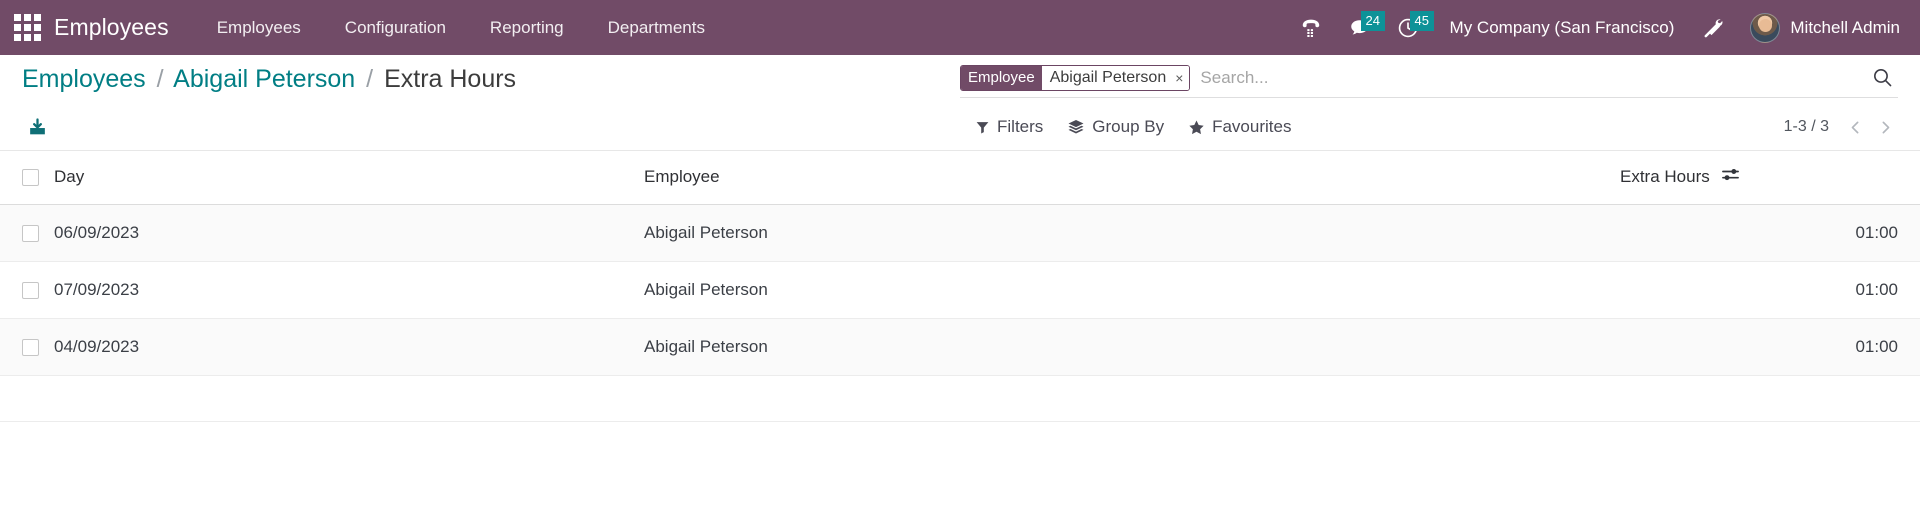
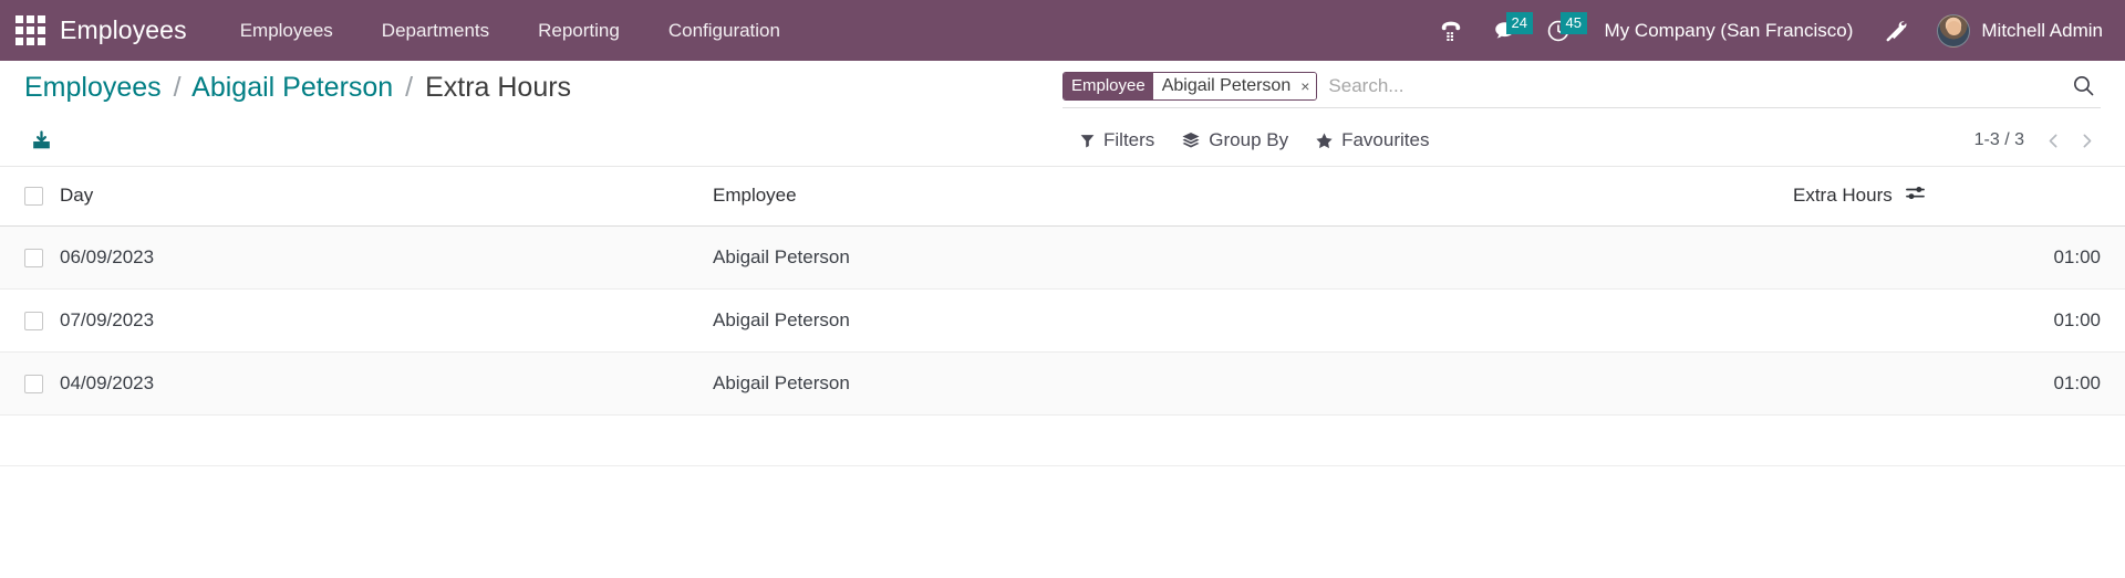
  Employees
  Employees
- Configuration
+ Departments
  Reporting
- Departments
+ Configuration
  24
  45
  My Company (San Francisco)
  Mitchell Admin
  Employees / Abigail Peterson / Extra Hours
  Employee
  Abigail Peterson
  ×
  Search...
  Filters
  Group By
  Favourites
  1-3 / 3
  	Day	Employee	Extra Hours
  	06/09/2023	Abigail Peterson	01:00
  	07/09/2023	Abigail Peterson	01:00
  	04/09/2023	Abigail Peterson	01:00
